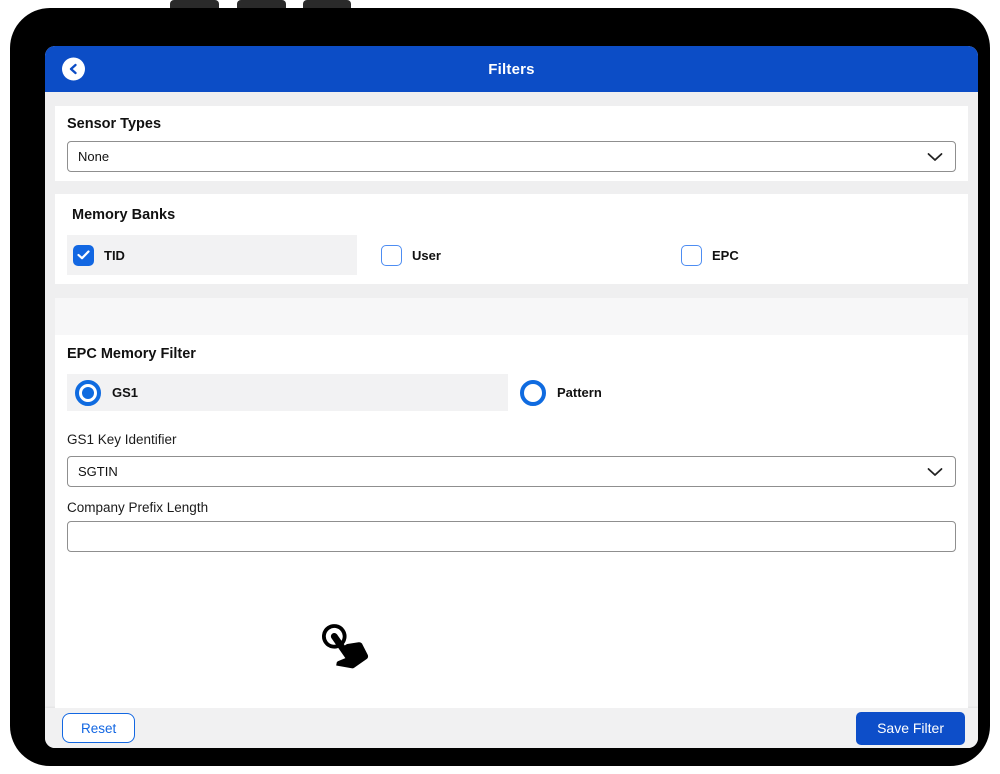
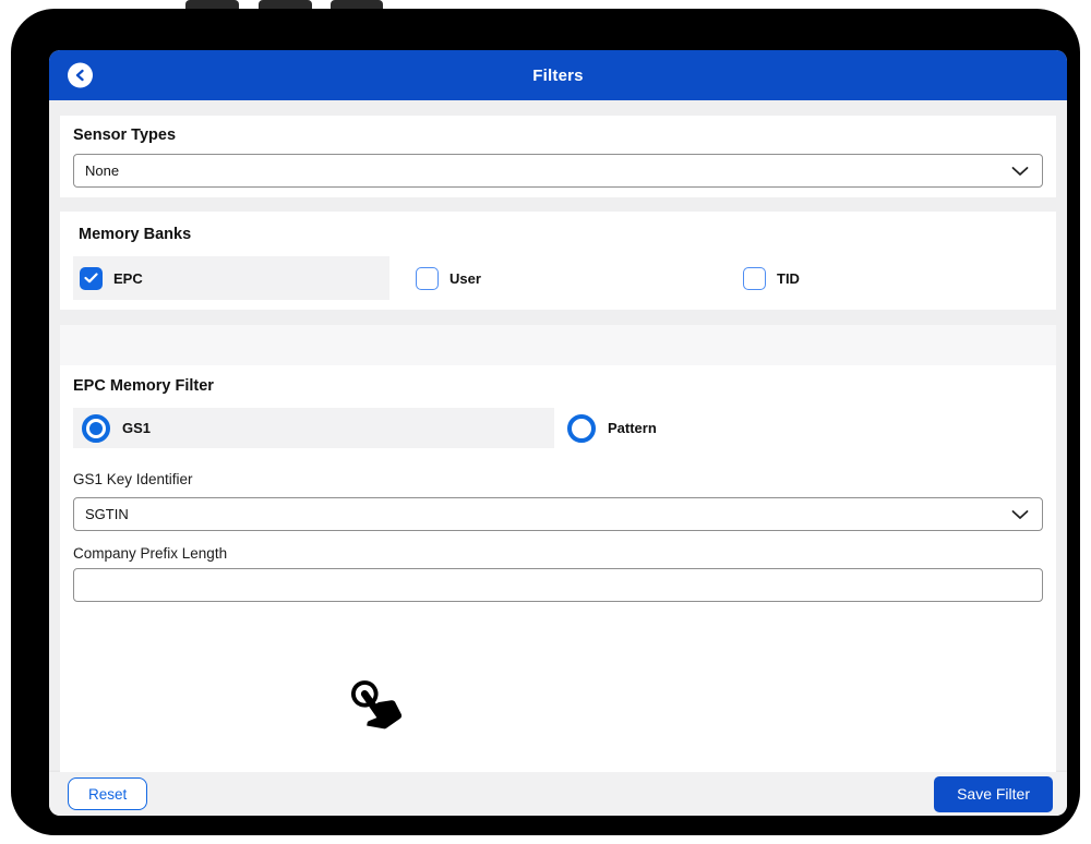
  Filters
  Sensor Types
  None
  Memory Banks
- TID
+ EPC
  User
- EPC
+ TID
  EPC Memory Filter
  GS1
  Pattern
  GS1 Key Identifier
  SGTIN
  Company Prefix Length
  Reset
  Save Filter
